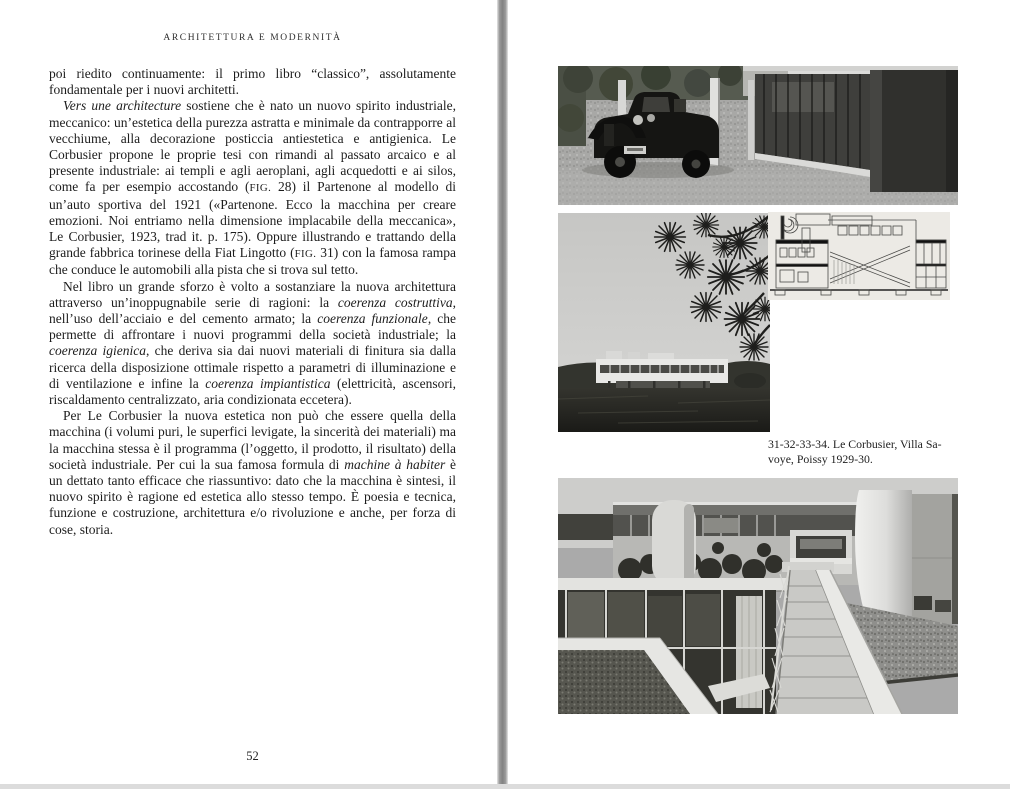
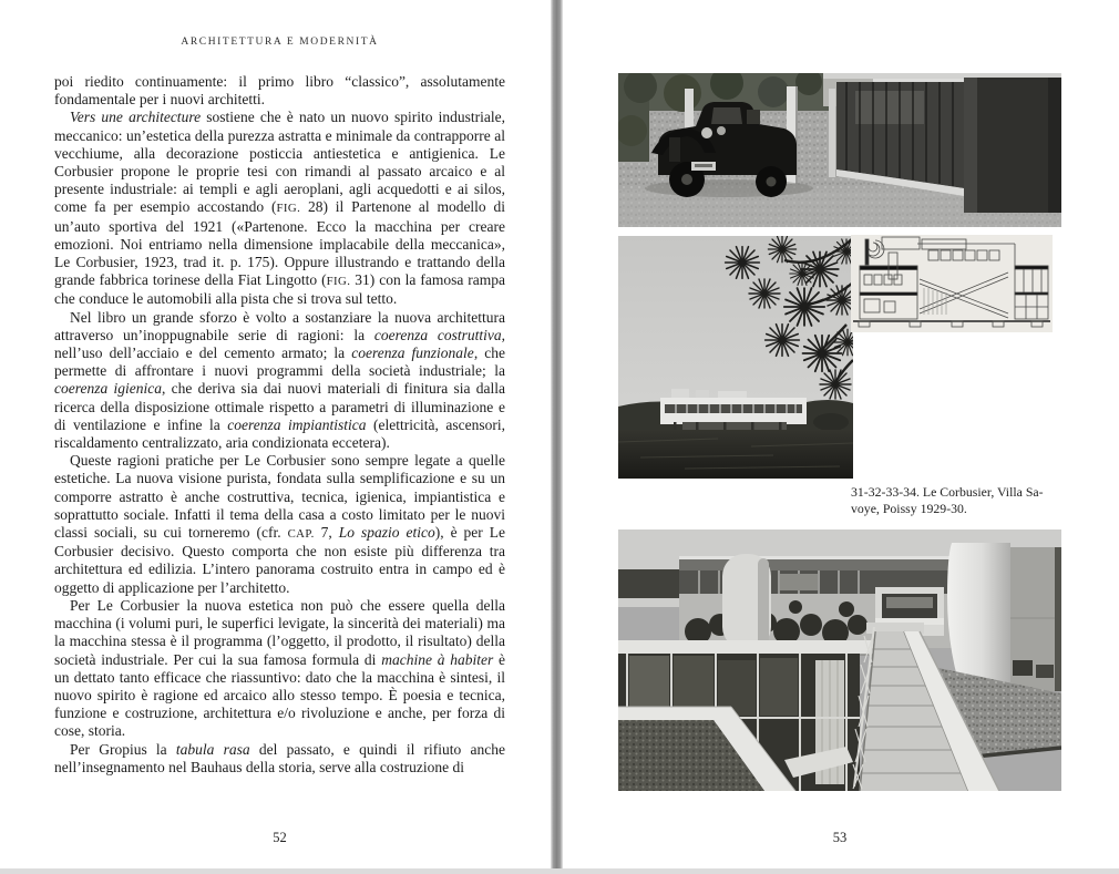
  ARCHITETTURA E MODERNITÀ
  poi riedito continuamente: il primo libro “classico”, assolutamente fondamentale per i nuovi architetti.
  Vers une architecture sostiene che è nato un nuovo spirito industriale, meccanico: un’estetica della purezza astratta e minimale da contrapporre al vecchiume, alla decorazione posticcia antiestetica e antigienica. Le Corbusier propone le proprie tesi con rimandi al passato arcaico e al presente industriale: ai templi e agli aeroplani, agli acquedotti e ai silos, come fa per esempio accostando (FIG. 28) il Partenone al modello di un’auto sportiva del 1921 («Partenone. Ecco la macchina per creare emozioni. Noi entriamo nella dimensione implacabile della meccanica», Le Corbusier, 1923, trad it. p. 175). Oppure illustrando e trattando della grande fabbrica torinese della Fiat Lingotto (FIG. 31) con la famosa rampa che conduce le automobili alla pista che si trova sul tetto.
  Nel libro un grande sforzo è volto a sostanziare la nuova architettura attraverso un’inoppugnabile serie di ragioni: la coerenza costruttiva, nell’uso dell’acciaio e del cemento armato; la coerenza funzionale, che permette di affrontare i nuovi programmi della società industriale; la coerenza igienica, che deriva sia dai nuovi materiali di finitura sia dalla ricerca della disposizione ottimale rispetto a parametri di illuminazione e di ventilazione e infine la coerenza impiantistica (elettricità, ascensori, riscaldamento centralizzato, aria condizionata eccetera).
+ Queste ragioni pratiche per Le Corbusier sono sempre legate a quelle estetiche. La nuova visione purista, fondata sulla semplificazione e su un comporre astratto è anche costruttiva, tecnica, igienica, impiantistica e soprattutto sociale. Infatti il tema della casa a costo limitato per le nuovi classi sociali, su cui torneremo (cfr. CAP. 7, Lo spazio etico), è per Le Corbusier decisivo. Questo comporta che non esiste più differenza tra architettura ed edilizia. L’intero panorama costruito entra in campo ed è oggetto di applicazione per l’architetto.
- Per Le Corbusier la nuova estetica non può che essere quella della macchina (i volumi puri, le superfici levigate, la sincerità dei materiali) ma la macchina stessa è il programma (l’oggetto, il prodotto, il risultato) della società industriale. Per cui la sua famosa formula di machine à habiter è un dettato tanto efficace che riassuntivo: dato che la macchina è sintesi, il nuovo spirito è ragione ed estetica allo stesso tempo. È poesia e tecnica, funzione e costruzione, architettura e/o rivoluzione e anche, per forza di cose, storia.
+ Per Le Corbusier la nuova estetica non può che essere quella della macchina (i volumi puri, le superfici levigate, la sincerità dei materiali) ma la macchina stessa è il programma (l’oggetto, il prodotto, il risultato) della società industriale. Per cui la sua famosa formula di machine à habiter è un dettato tanto efficace che riassuntivo: dato che la macchina è sintesi, il nuovo spirito è ragione ed arcaico allo stesso tempo. È poesia e tecnica, funzione e costruzione, architettura e/o rivoluzione e anche, per forza di cose, storia.
+ Per Gropius la tabula rasa del passato, e quindi il rifiuto anche nell’insegnamento nel Bauhaus della storia, serve alla costruzione di
  52
  31-32-33-34. Le Corbusier, Villa Sa-
  voye, Poissy 1929-30.
+ 53
